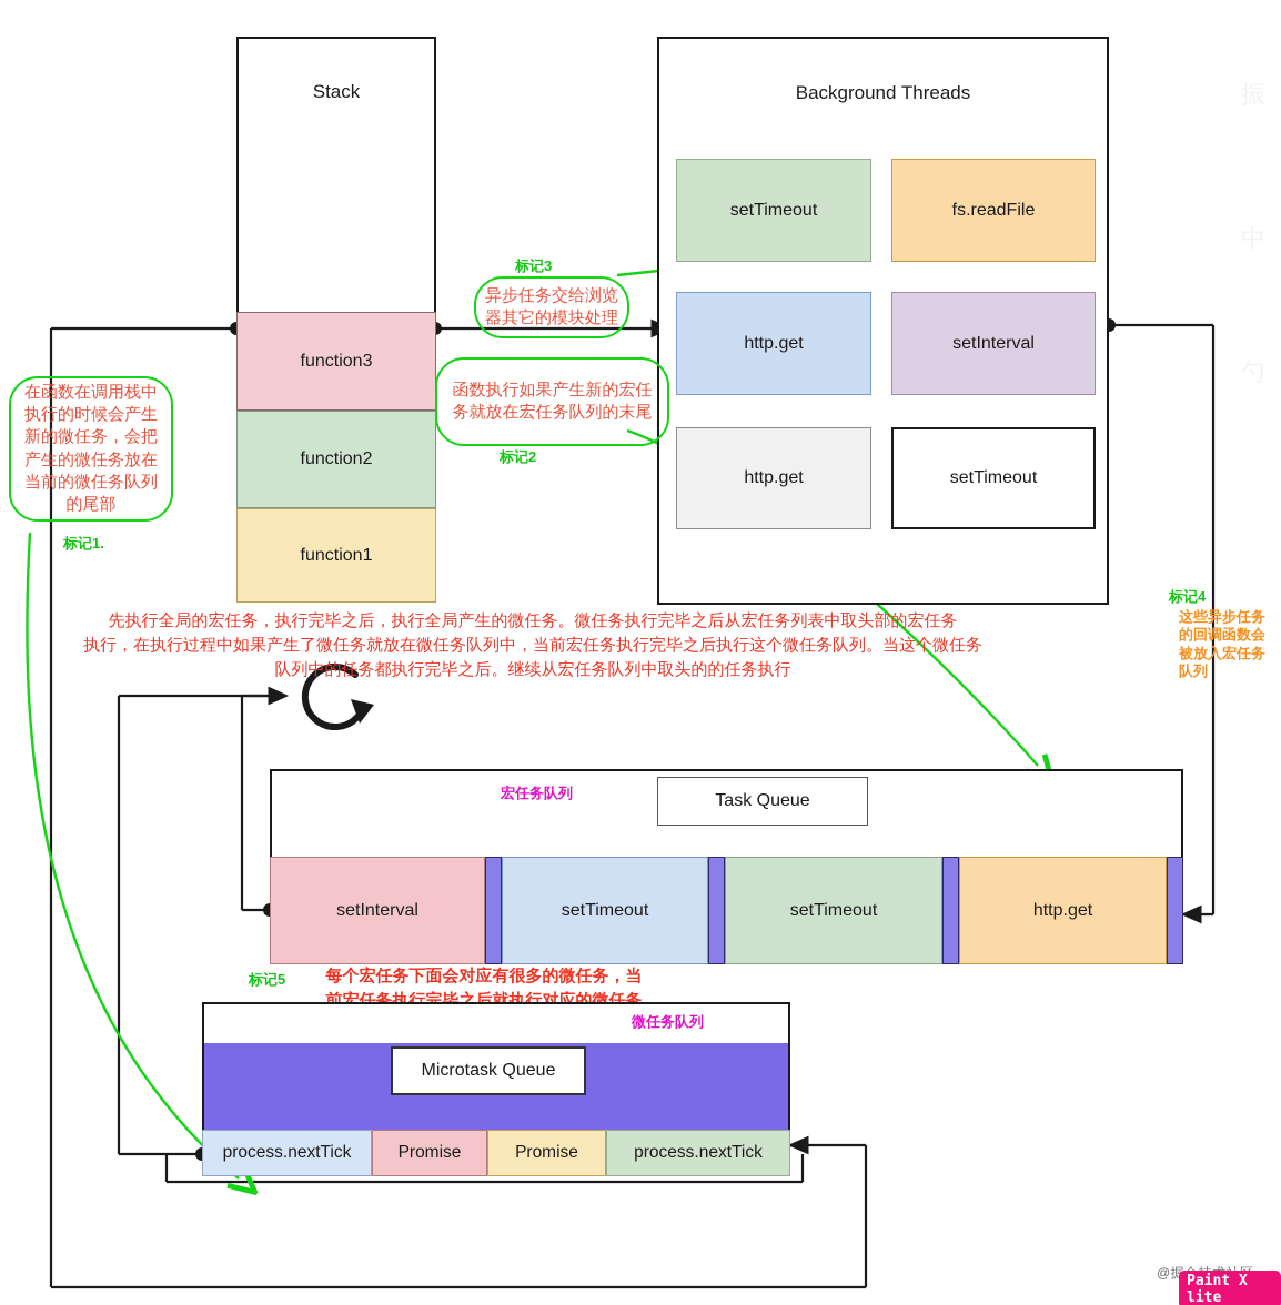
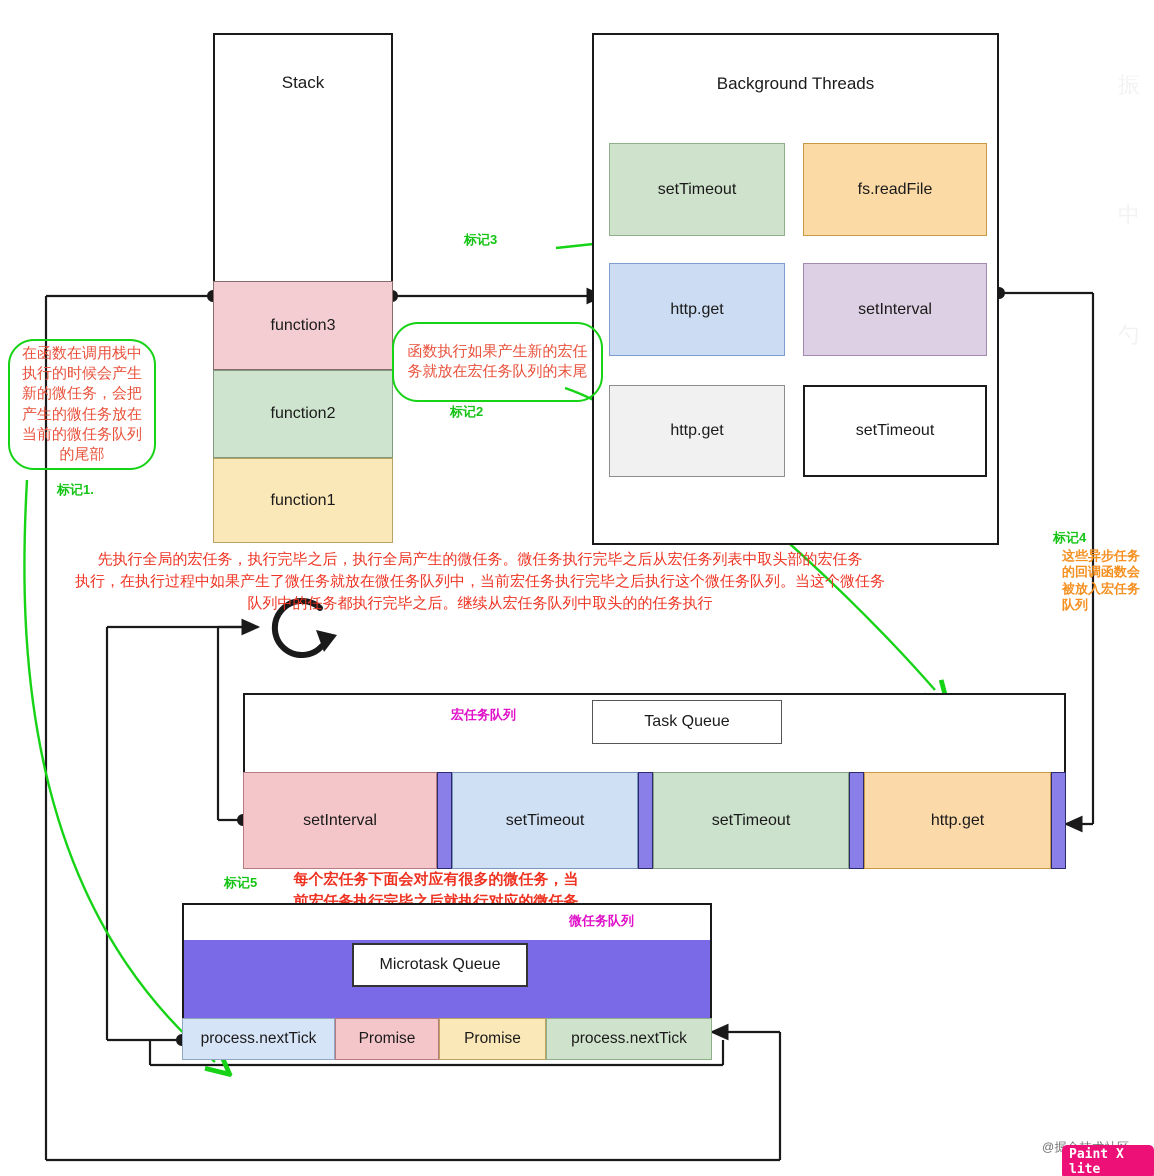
  Stack
  function3
  function2
  function1
  Background Threads
  setTimeout
  fs.readFile
  http.get
  setInterval
  http.get
  setTimeout
  标记3
- 异步任务交给浏览器其它的模块处理
  函数执行如果产生新的宏任务就放在宏任务队列的末尾
  标记2
  在函数在调用栈中执行的时候会产生新的微任务，会把产生的微任务放在当前的微任务队列的尾部
  标记1.
  标记4
  这些异步任务的回调函数会被放入宏任务队列
  先执行全局的宏任务，执行完毕之后，执行全局产生的微任务。微任务执行完毕之后从宏任务列表中取头部的宏任务
  执行，在执行过程中如果产生了微任务就放在微任务队列中，当前宏任务执行完毕之后执行这个微任务队列。当这个微任务
  队列中的任务都执行完毕之后。继续从宏任务队列中取头的的任务执行
  Task Queue
  宏任务队列
  setInterval
  setTimeout
  setTimeout
  http.get
  标记5
  每个宏任务下面会对应有很多的微任务，当前宏任务执行完毕之后就执行对应的微任务
  Microtask Queue
  微任务队列
  process.nextTick
  Promise
  Promise
  process.nextTick
  Paint X lite
